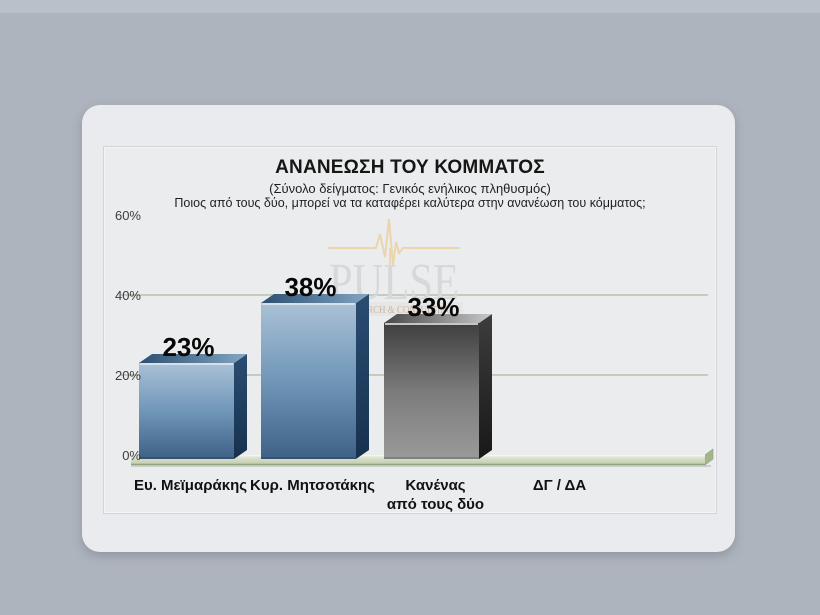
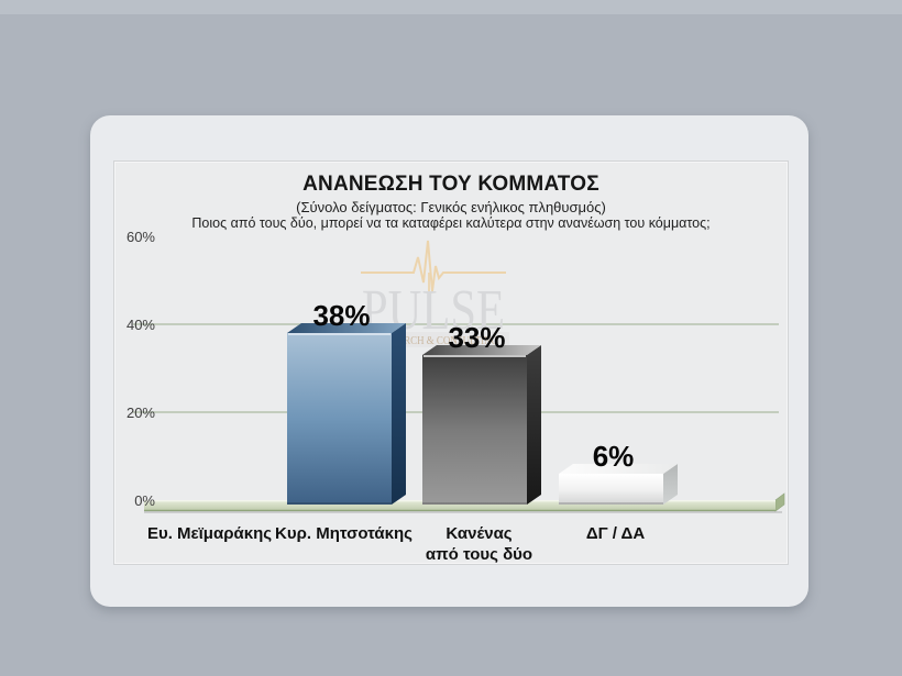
  PULSE
  RCH & CONSULTING
- 23%
  38%
  33%
+ 6%
  Ευ. Μεϊμαράκης
  Κυρ. Μητσοτάκης
  Κανένας
  από τους δύο
  ΔΓ / ΔΑ
  0%
  20%
  40%
  60%
  ΑΝΑΝΕΩΣΗ ΤΟΥ ΚΟΜΜΑΤΟΣ
  (Σύνολο δείγματος: Γενικός ενήλικος πληθυσμός)
  Ποιος από τους δύο, μπορεί να τα καταφέρει καλύτερα στην ανανέωση του κόμματος;
